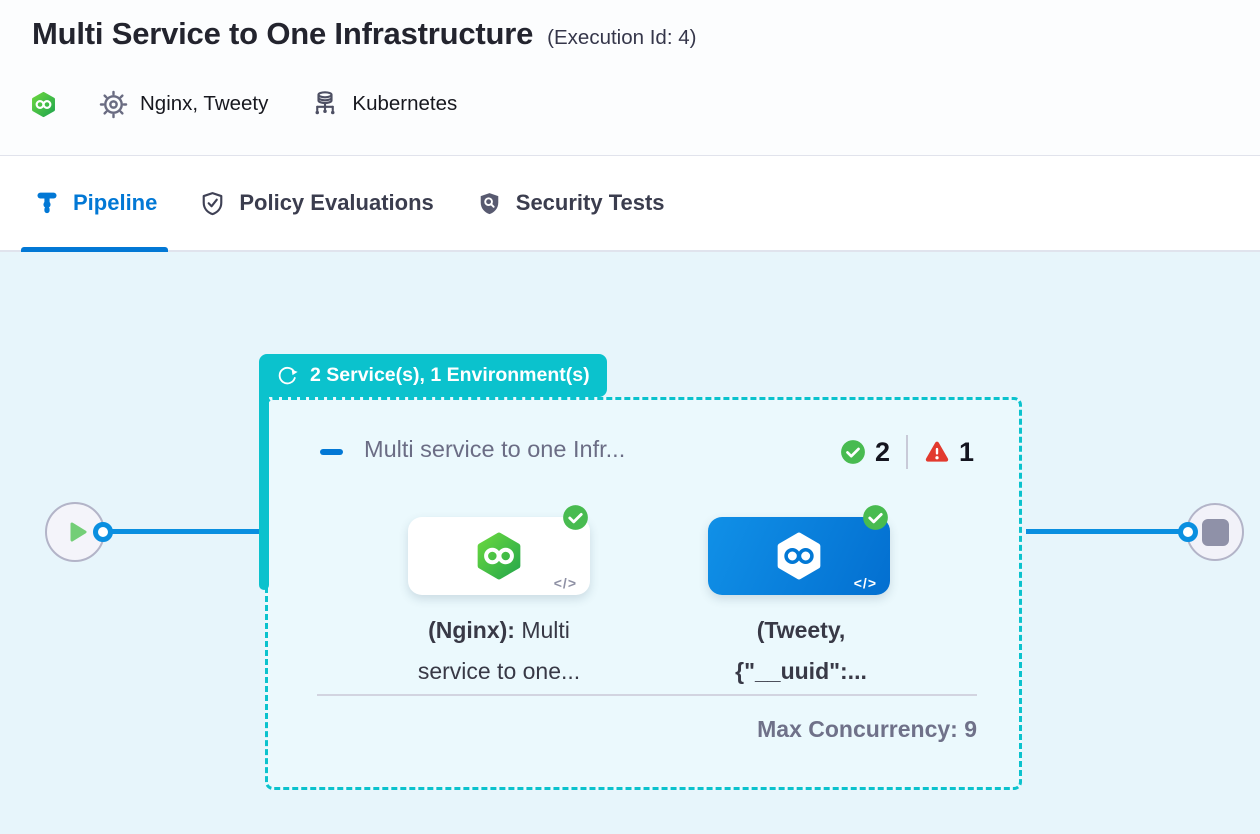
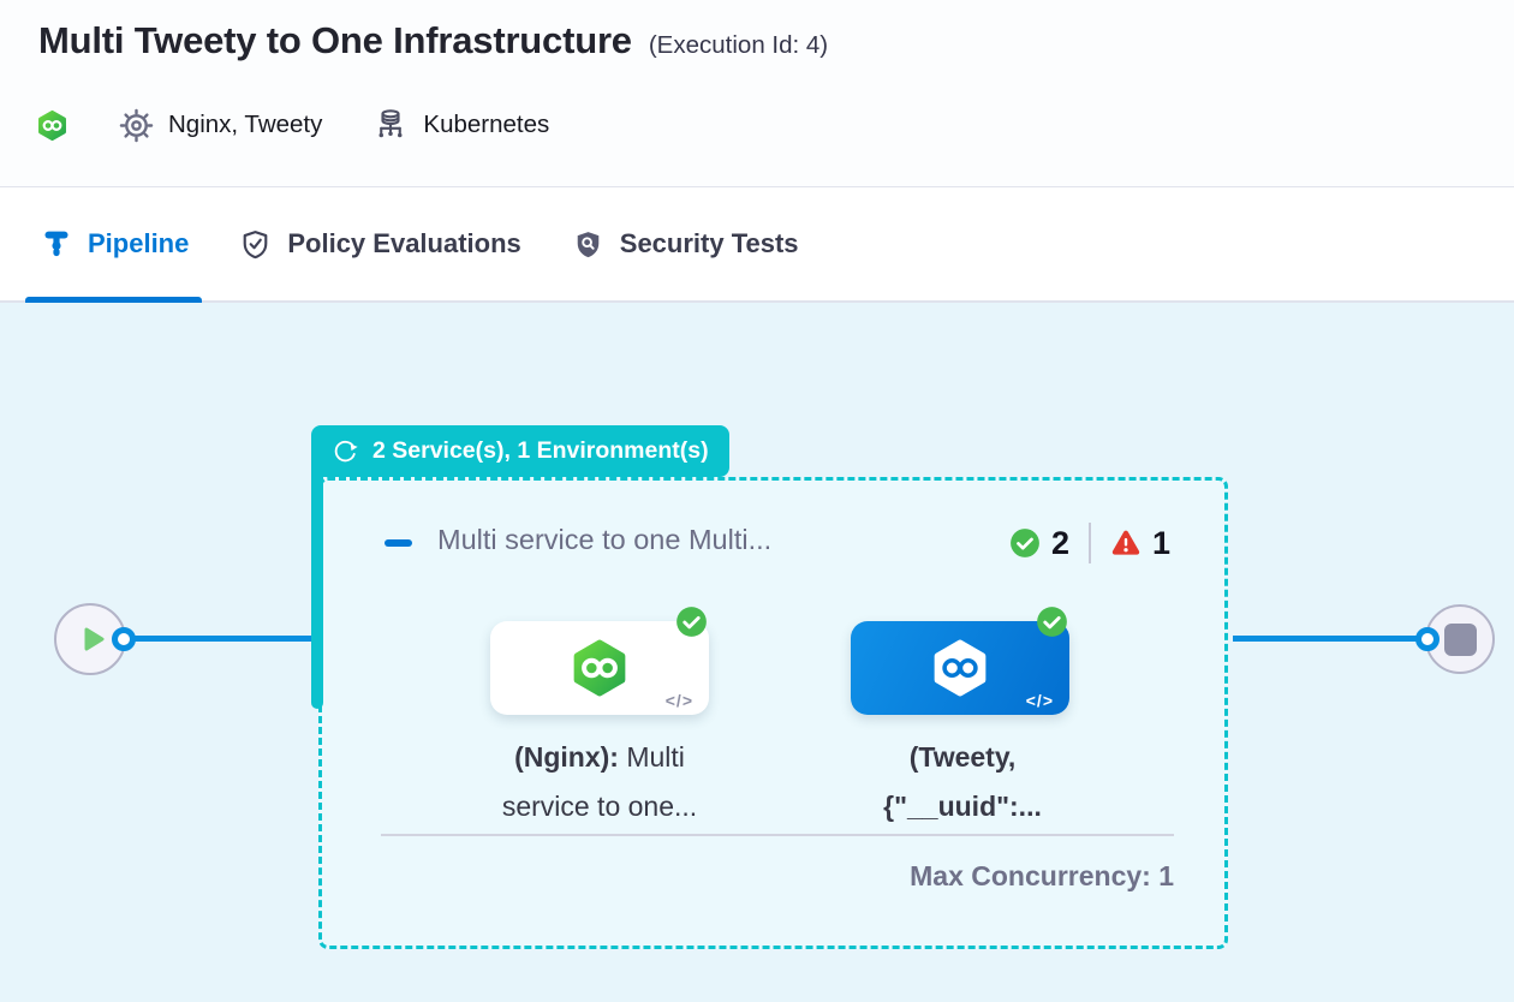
- Multi Service to One Infrastructure
+ Multi Tweety to One Infrastructure
  (Execution Id: 4)
  Nginx, Tweety
  Kubernetes
  Pipeline
  Policy Evaluations
  Security Tests
  2 Service(s), 1 Environment(s)
- Multi service to one Infr...
+ Multi service to one Multi...
  2
  1
  </>
  </>
  (Nginx): Multi
  service to one...
  (Tweety,
  {"__uuid":...
- Max Concurrency: 9
+ Max Concurrency: 1
